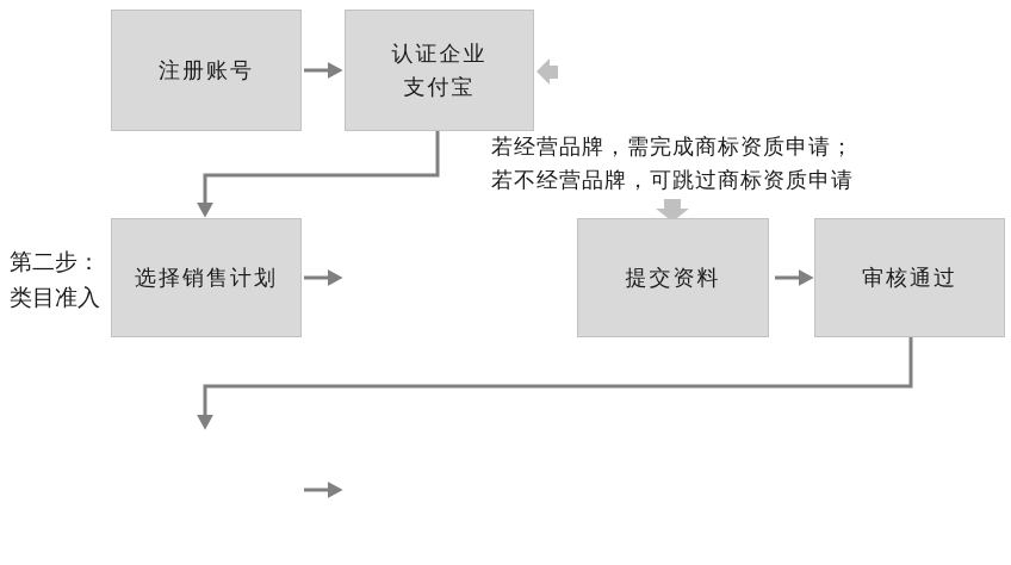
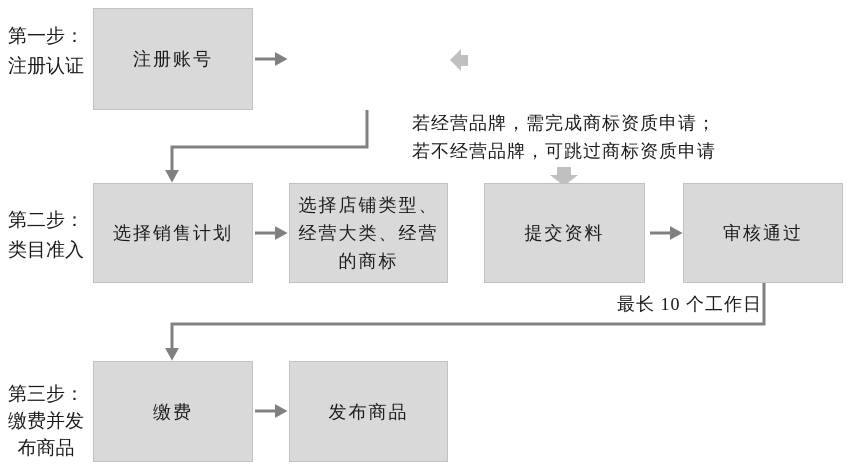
+ 第一步：
+ 注册认证
  第二步：
  类目准入
+ 第三步：
+ 缴费并发
+ 布商品
  注册账号
- 认证企业
- 支付宝
  选择销售计划
+ 选择店铺类型、
+ 经营大类、经营
+ 的商标
  提交资料
  审核通过
+ 缴费
+ 发布商品
  若经营品牌，需完成商标资质申请；
  若不经营品牌，可跳过商标资质申请
+ 最长 10 个工作日
